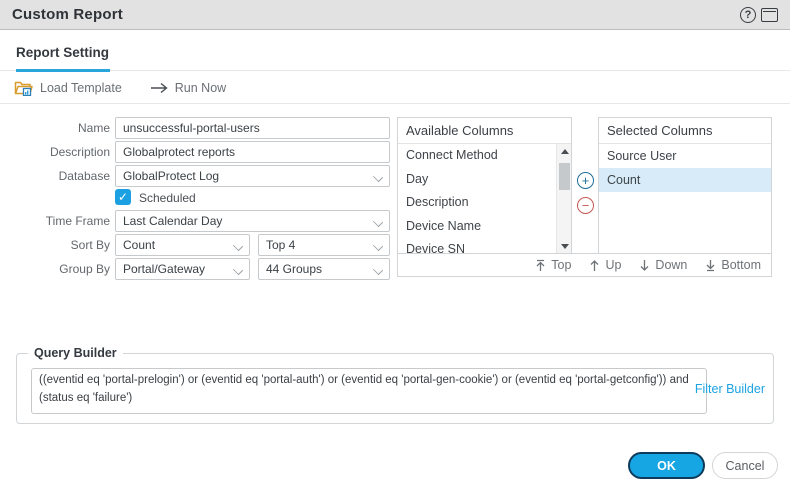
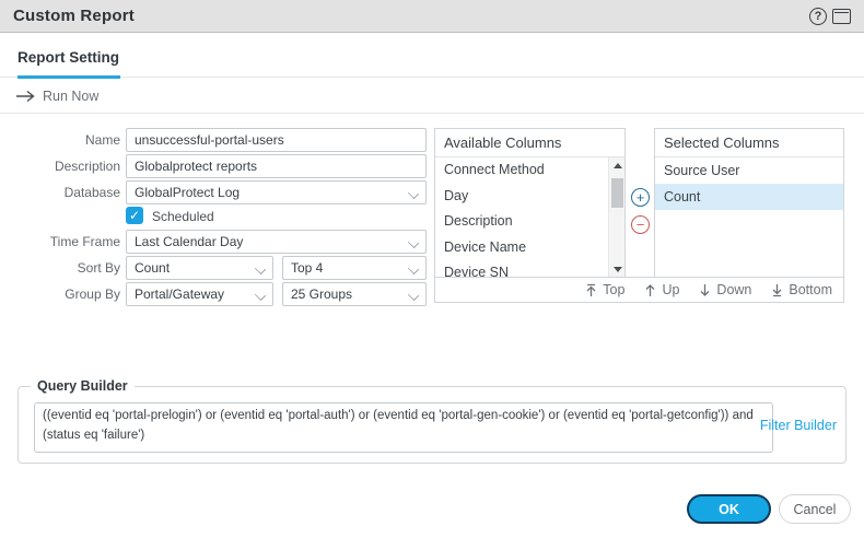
  Custom Report
  ?
  Report Setting
- Load Template
  Run Now
  Name
  unsuccessful-portal-users
  Description
  Globalprotect reports
  Database
  GlobalProtect Log
  ✓
  Scheduled
  Time Frame
  Last Calendar Day
  Sort By
  Count
  Top 4
  Group By
  Portal/Gateway
- 44 Groups
+ 25 Groups
  Available Columns
  Connect Method
  Day
  Description
  Device Name
  Device SN
  +
  −
  Selected Columns
  Source User
  Count
  Top
  Up
  Down
  Bottom
  Query Builder
  Filter Builder
  OK
  Cancel
